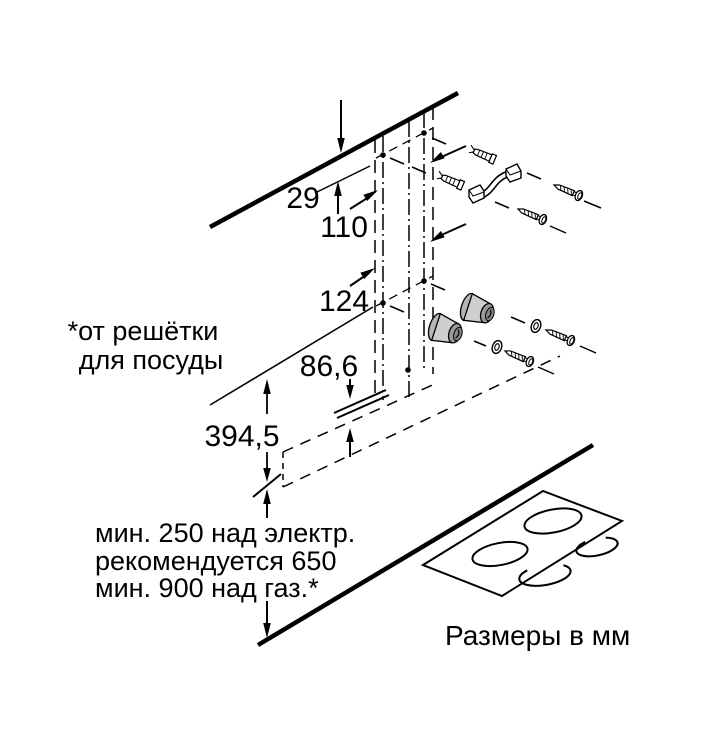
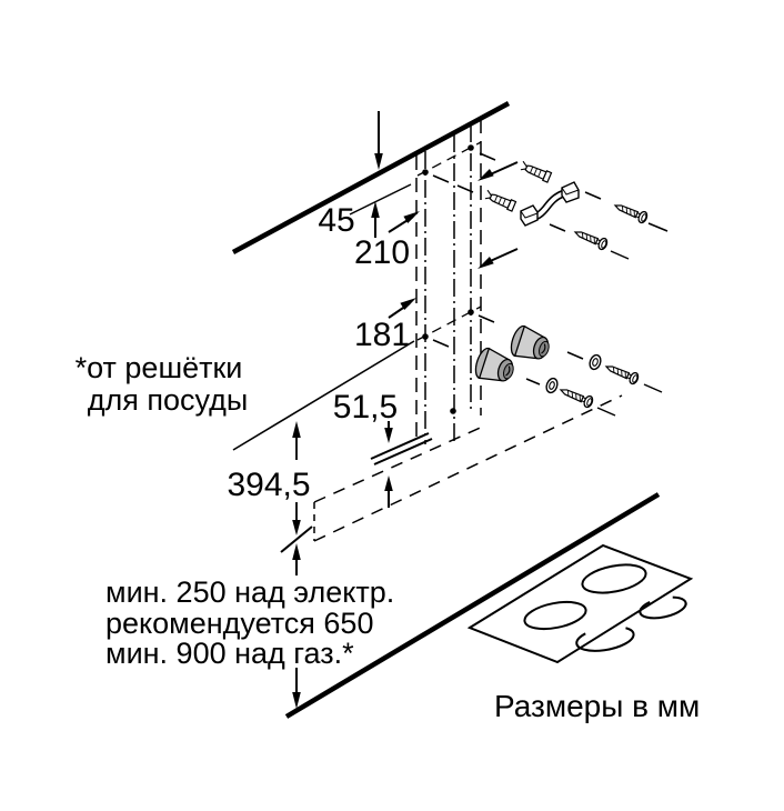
- 29
+ 45
- 110
+ 210
- 124
+ 181
- 86,6
+ 51,5
  394,5
  *от решётки
  для посуды
  мин. 250 над электр.
  рекомендуется 650
  мин. 900 над газ.*
  Размеры в мм
